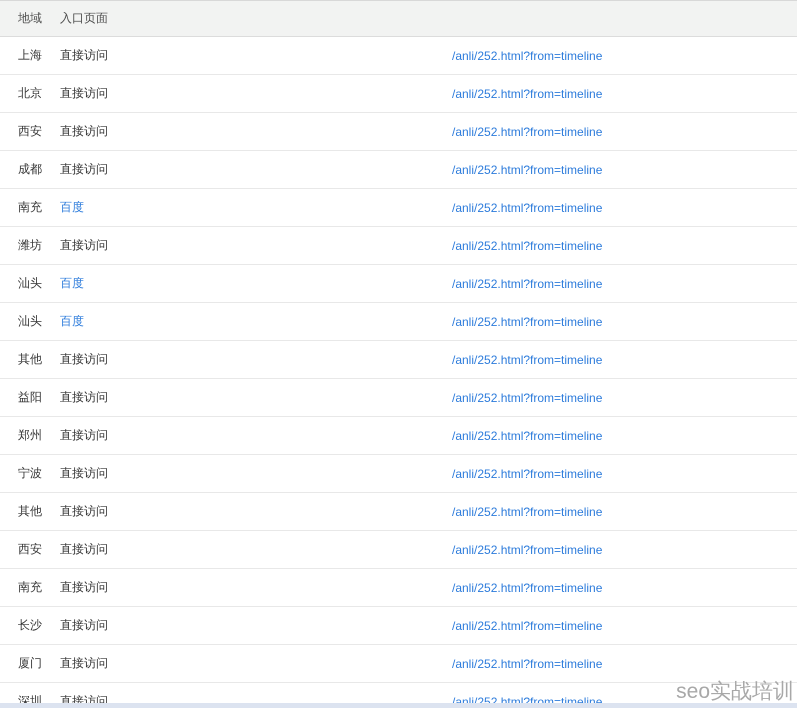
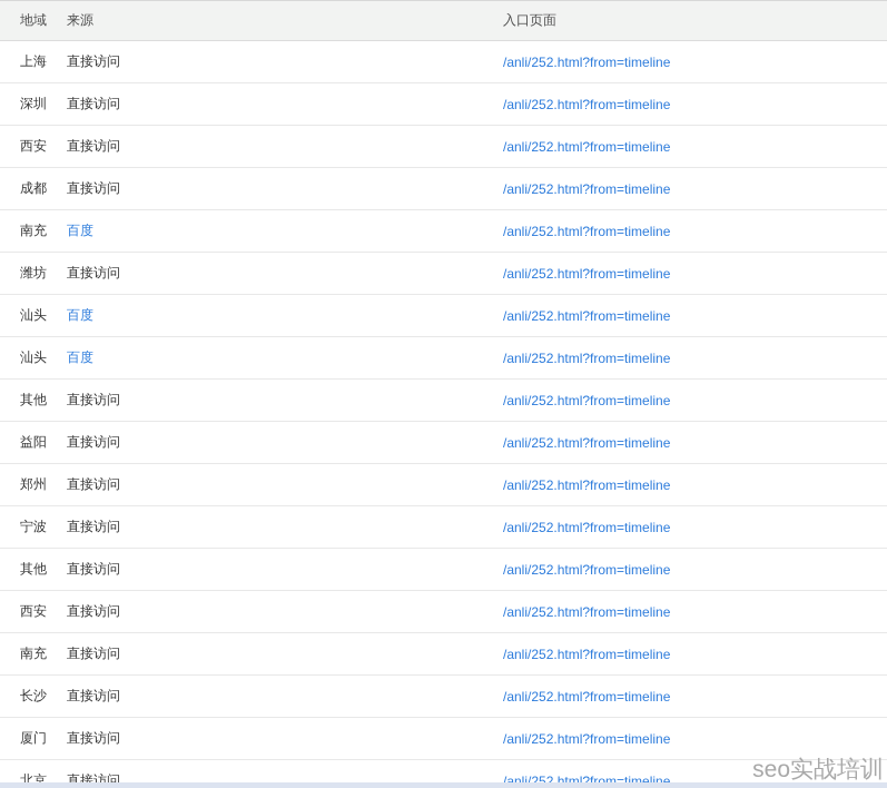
  地域
+ 来源
  入口页面
  上海
  直接访问
  /anli/252.html?from=timeline
- 北京
+ 深圳
  直接访问
  /anli/252.html?from=timeline
  西安
  直接访问
  /anli/252.html?from=timeline
  成都
  直接访问
  /anli/252.html?from=timeline
  南充
  百度
  /anli/252.html?from=timeline
  潍坊
  直接访问
  /anli/252.html?from=timeline
  汕头
  百度
  /anli/252.html?from=timeline
  汕头
  百度
  /anli/252.html?from=timeline
  其他
  直接访问
  /anli/252.html?from=timeline
  益阳
  直接访问
  /anli/252.html?from=timeline
  郑州
  直接访问
  /anli/252.html?from=timeline
  宁波
  直接访问
  /anli/252.html?from=timeline
  其他
  直接访问
  /anli/252.html?from=timeline
  西安
  直接访问
  /anli/252.html?from=timeline
  南充
  直接访问
  /anli/252.html?from=timeline
  长沙
  直接访问
  /anli/252.html?from=timeline
  厦门
  直接访问
  /anli/252.html?from=timeline
- 深圳
+ 北京
  直接访问
  /anli/252.html?from=timeline
  seo实战培训
